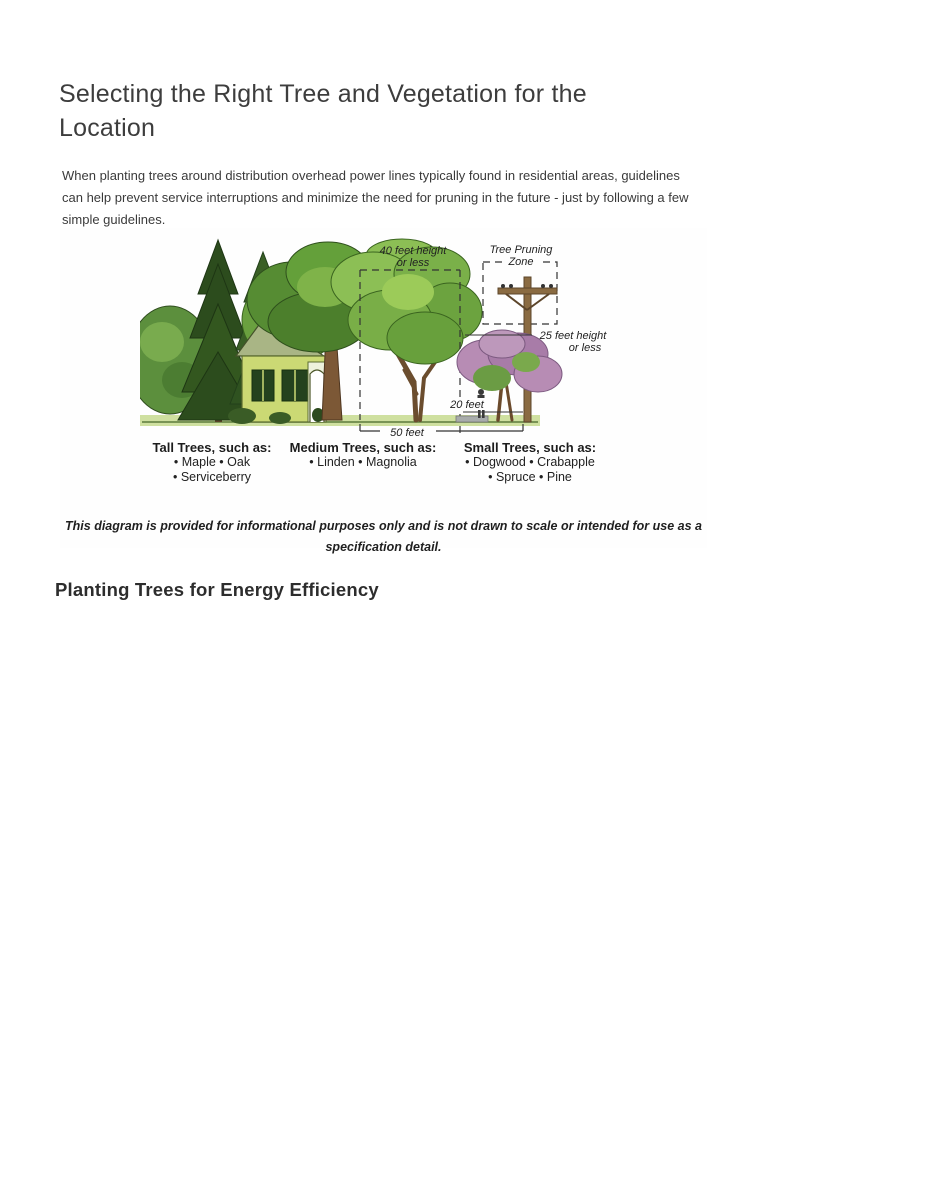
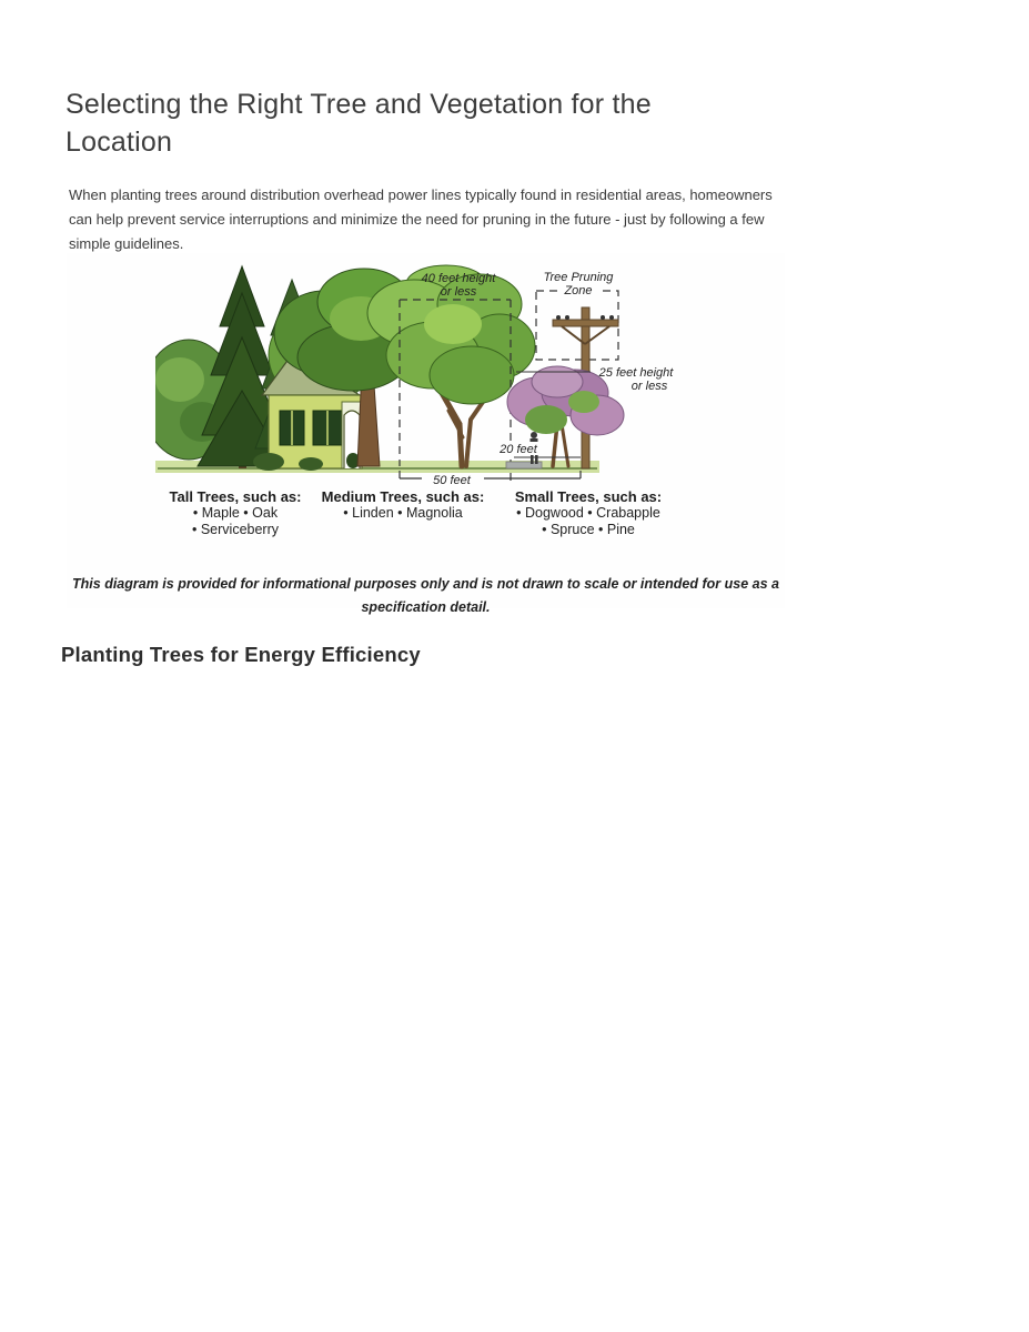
  Selecting the Right Tree and Vegetation for the Location
- When planting trees around distribution overhead power lines typically found in residential areas, guidelines can help prevent service interruptions and minimize the need for pruning in the future - just by following a few simple guidelines.
+ When planting trees around distribution overhead power lines typically found in residential areas, homeowners can help prevent service interruptions and minimize the need for pruning in the future - just by following a few simple guidelines.
  40 feet height
  or less
  Tree Pruning
  Zone
  25 feet height
  or less
  20 feet
  50 feet
  Tall Trees, such as:
  • Maple • Oak
  • Serviceberry
  Medium Trees, such as:
  • Linden • Magnolia
  Small Trees, such as:
  • Dogwood • Crabapple
  • Spruce • Pine
  This diagram is provided for informational purposes only and is not drawn to scale or intended for use as a specification detail.
  Planting Trees for Energy Efficiency
